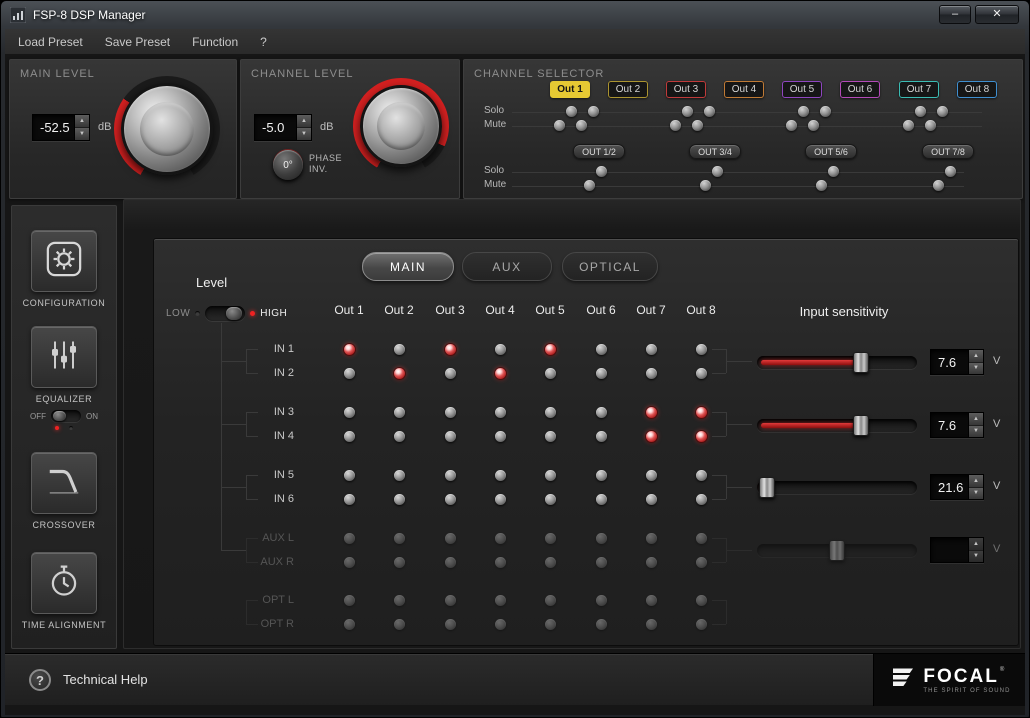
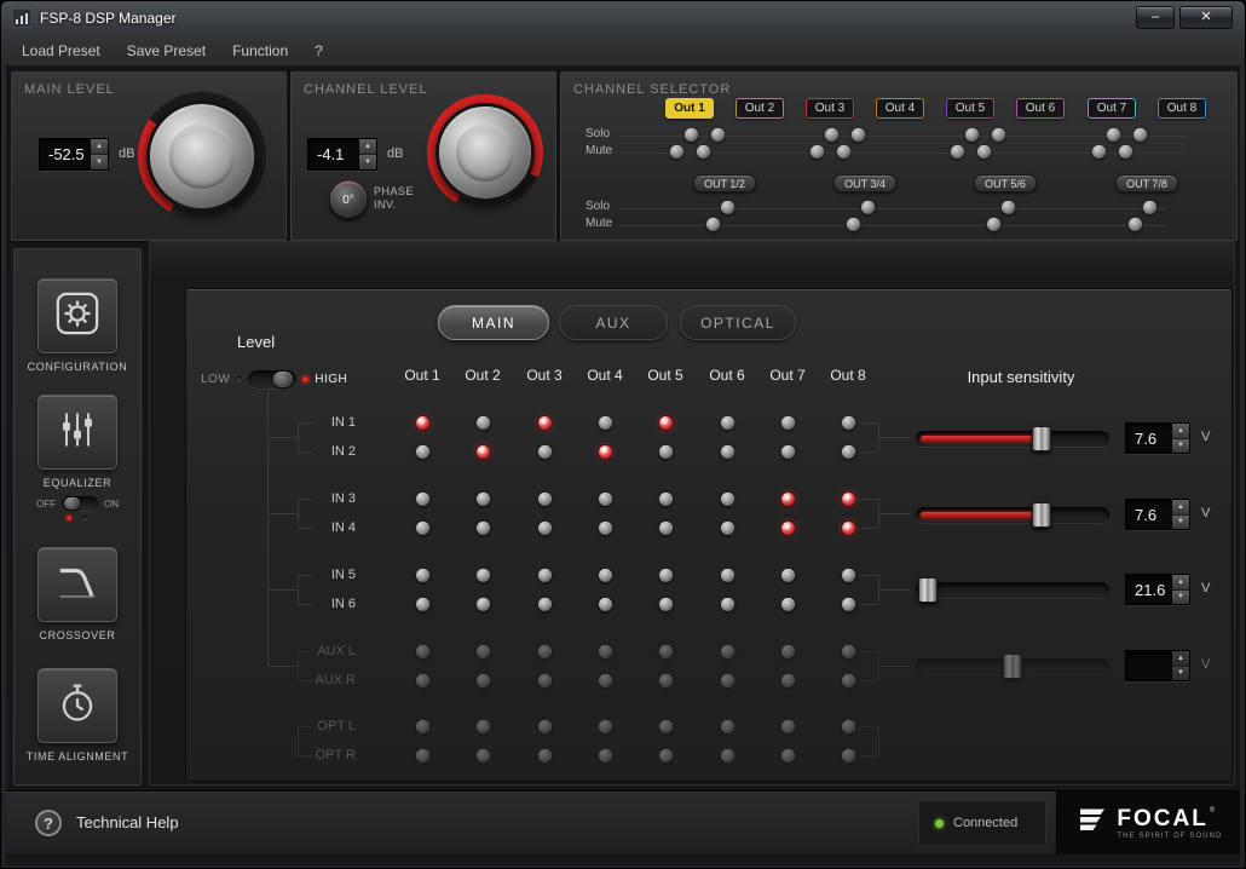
  FSP-8 DSP Manager
  –
  ✕
  Load Preset
  Save Preset
  Function
  ?
  MAIN LEVEL
  -52.5
  dB
  CHANNEL LEVEL
- -5.0
+ -4.1
  dB
  0°
  PHASE
  INV.
  CHANNEL SELECTOR
  Solo
  Mute
  Solo
  Mute
  Out 1
  Out 2
  Out 3
  Out 4
  Out 5
  Out 6
  Out 7
  Out 8
  OUT 1/2
  OUT 3/4
  OUT 5/6
  OUT 7/8
  CONFIGURATION
  EQUALIZER
  OFF
  ON
  CROSSOVER
  TIME ALIGNMENT
  Level
  LOW
  HIGH
  MAIN
  AUX
  OPTICAL
  Out 1
  Out 2
  Out 3
  Out 4
  Out 5
  Out 6
  Out 7
  Out 8
  IN 1
  IN 2
  IN 3
  IN 4
  IN 5
  IN 6
  AUX L
  AUX R
  OPT L
  OPT R
  Input sensitivity
  7.6
  V
  7.6
  V
  21.6
  V
  V
  ?
  Technical Help
+ Connected
  FOCAL
